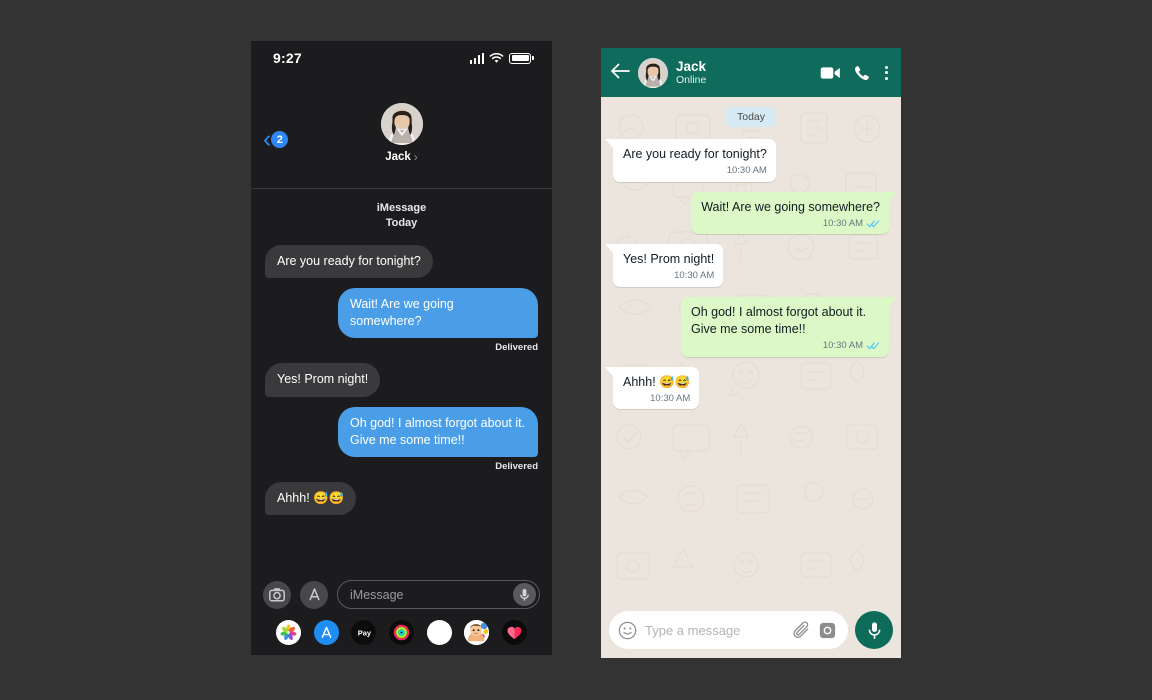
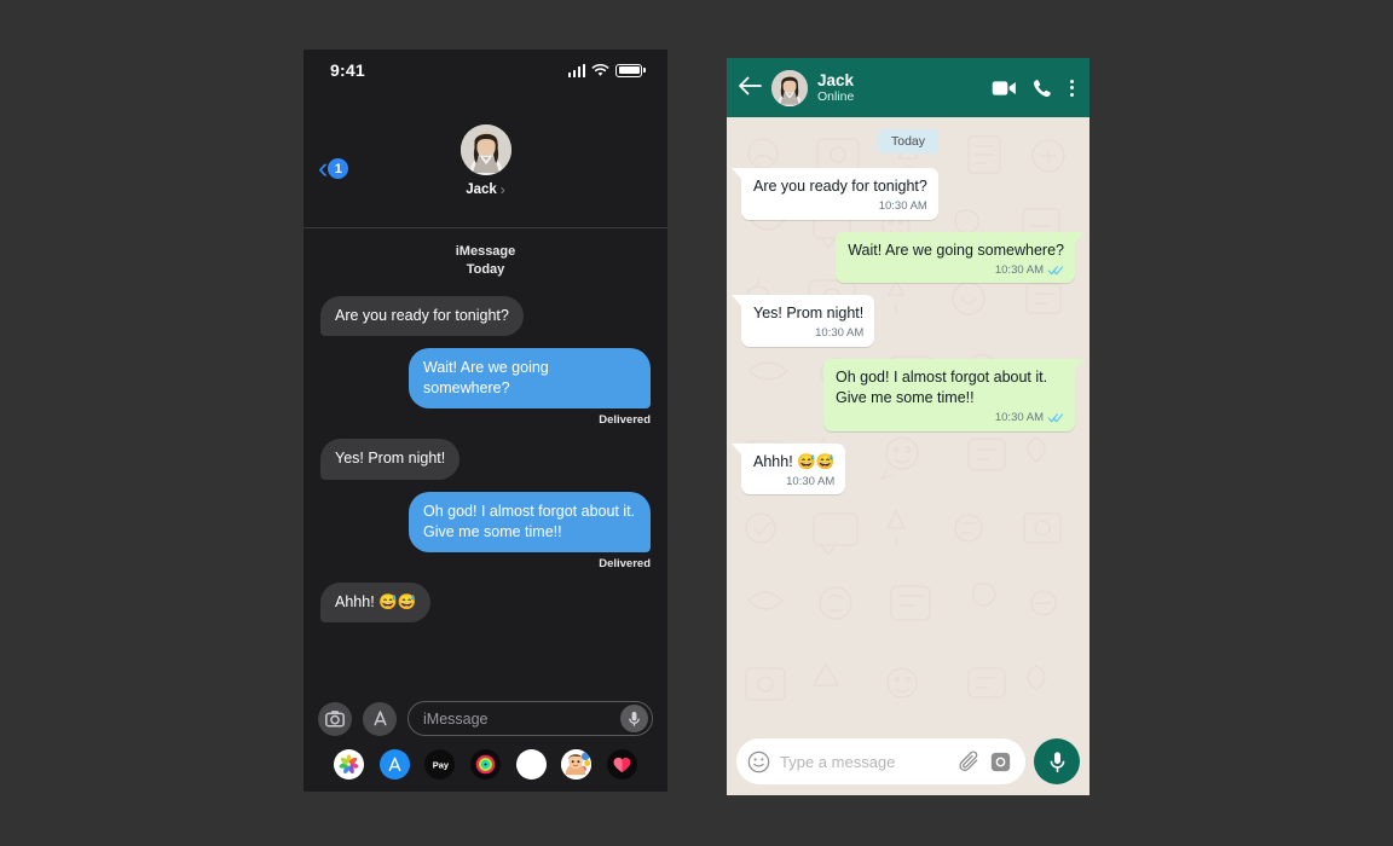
- 9:27
+ 9:41
  ‹
- 2
+ 1
  Jack
  ›
  iMessage
  Today
  Are you ready for tonight?
  Wait! Are we going somewhere?
  Delivered
  Yes! Prom night!
  Oh god! I almost forgot about it. Give me some time!!
  Delivered
  Ahhh! 😅😅
  iMessage
  Pay
  Jack
  Online
  Today
  Are you ready for tonight?
  10:30 AM
  Wait! Are we going somewhere?
  10:30 AM
  Yes! Prom night!
  10:30 AM
  Oh god! I almost forgot about it. Give me some time!!
  10:30 AM
  Ahhh! 😅😅
  10:30 AM
  Type a message
